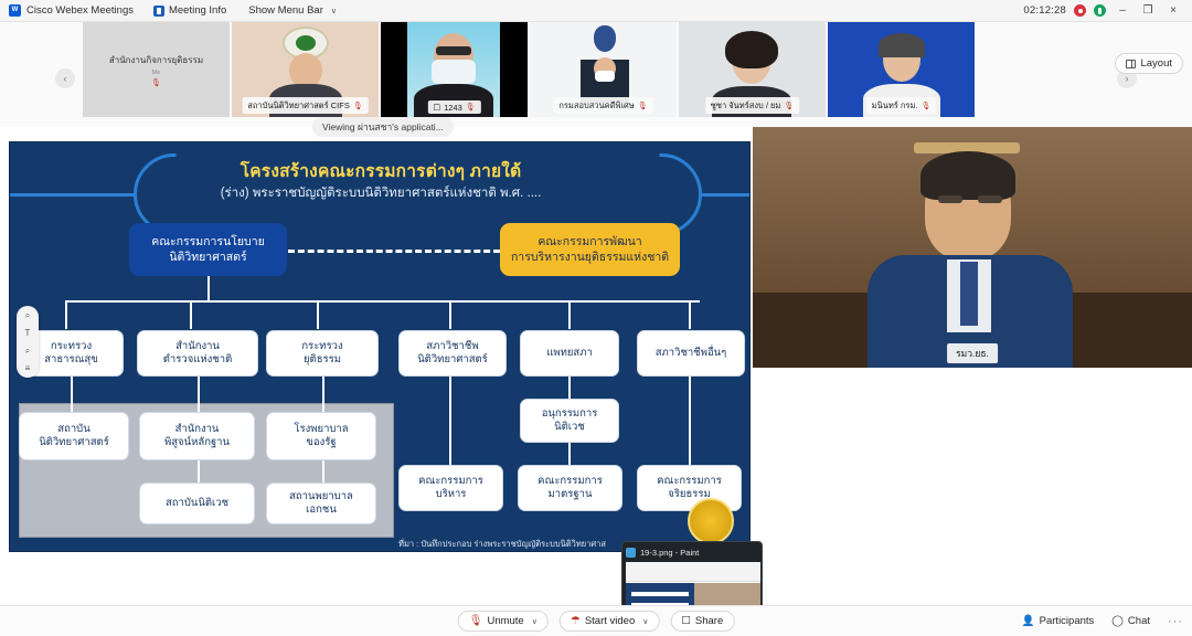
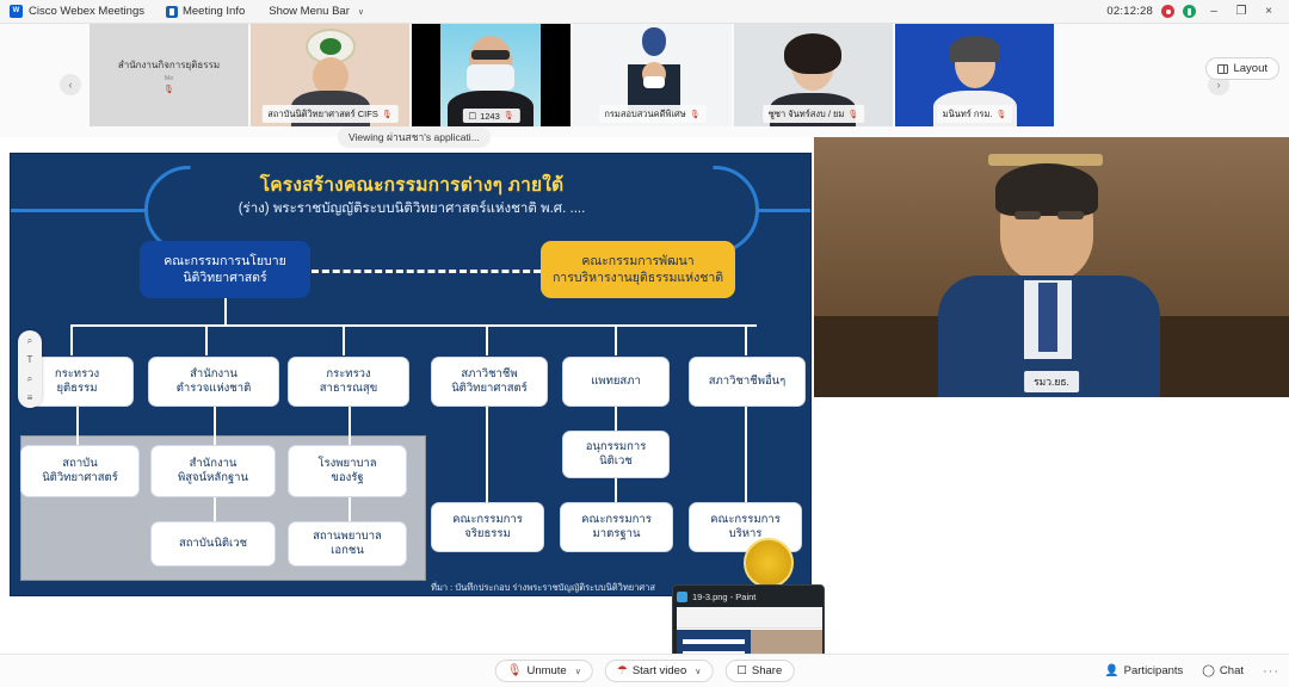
  Cisco Webex Meetings
  Meeting Info
  Show Menu Bar
  02:12:28
  –
  ❐
  ×
  ‹
  ›
  สำนักงานกิจการยุติธรรม
  สถาบันนิติวิทยาศาสตร์ CIFS
  ☐
  1243
  กรมสอบสวนคดีพิเศษ
  ซูซา จันทร์สงบ / ยม
  มนินทร์ กรม.
  Layout
  Viewing ผ่านสชา's applicati...
  โครงสร้างคณะกรรมการต่างๆ ภายใต้
  (ร่าง) พระราชบัญญัติระบบนิติวิทยาศาสตร์แห่งชาติ พ.ศ. ....
  คณะกรรมการนโยบาย
  นิติวิทยาศาสตร์
  คณะกรรมการพัฒนา
  การบริหารงานยุติธรรมแห่งชาติ
  กระทรวง
- สาธารณสุข
+ ยุติธรรม
  สำนักงาน
  ตำรวจแห่งชาติ
  กระทรวง
- ยุติธรรม
+ สาธารณสุข
  สถาบัน
  นิติวิทยาศาสตร์
  สำนักงาน
  พิสูจน์หลักฐาน
  โรงพยาบาล
  ของรัฐ
  สถาบันนิติเวช
  สถานพยาบาล
  เอกชน
  สภาวิชาชีพ
  นิติวิทยาศาสตร์
  แพทยสภา
  สภาวิชาชีพอื่นๆ
  อนุกรรมการ
  นิติเวช
  คณะกรรมการ
- บริหาร
+ จริยธรรม
  คณะกรรมการ
  มาตรฐาน
  คณะกรรมการ
- จริยธรรม
+ บริหาร
  ที่มา : บันทึกประกอบ ร่างพระราชบัญญัติระบบนิติวิทยาศาส
  ⌕
  T
  ⌕
  ≡
  รมว.ยธ.
  19-3.png - Paint
  🎙
  Unmute
  ☂
  Start video
  ☐
  Share
  👤
  Participants
  ◯
  Chat
  ···
